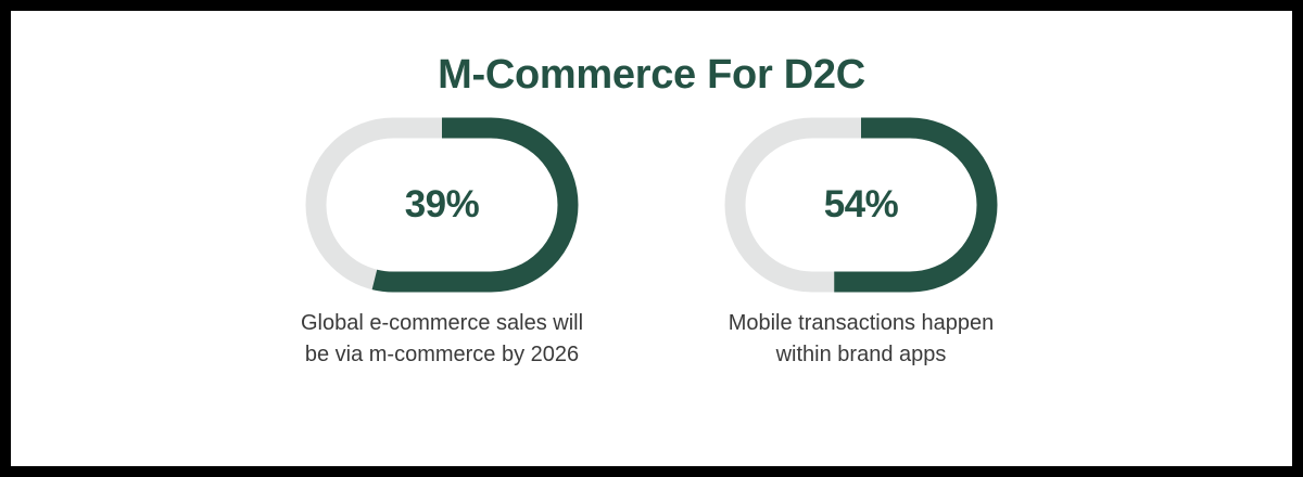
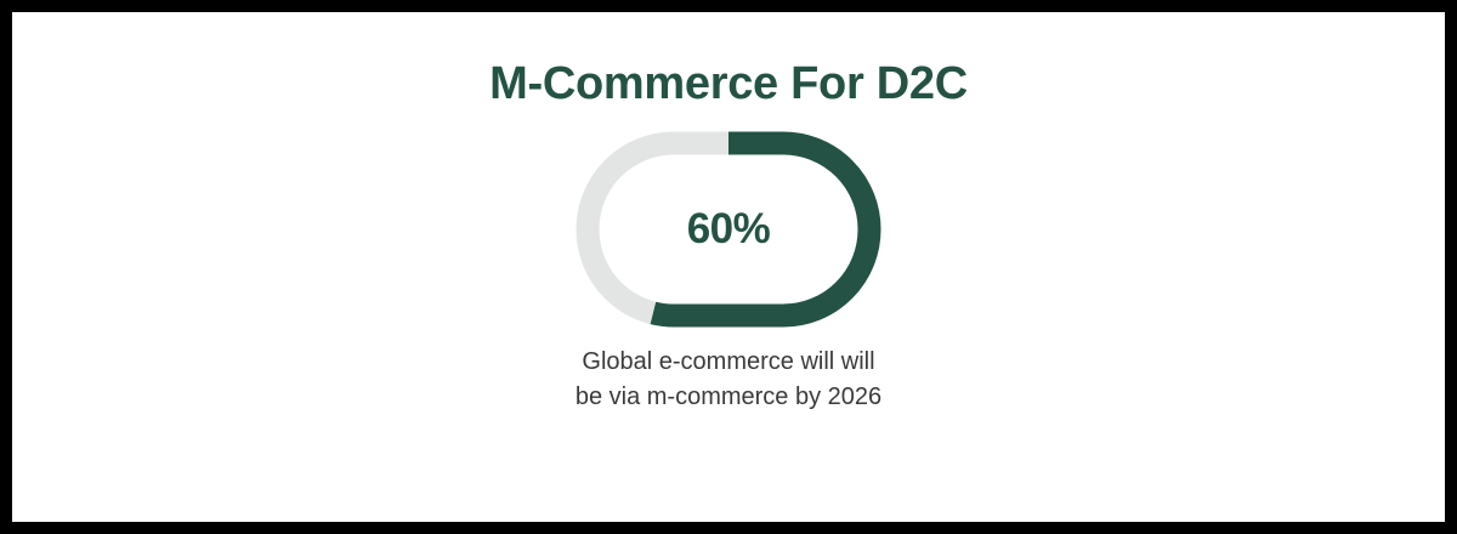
  M-Commerce For D2C
- 39%
+ 60%
- Global e-commerce sales will be via m-commerce by 2026
+ Global e-commerce will will be via m-commerce by 2026
- 54%
- Mobile transactions happen within brand apps
